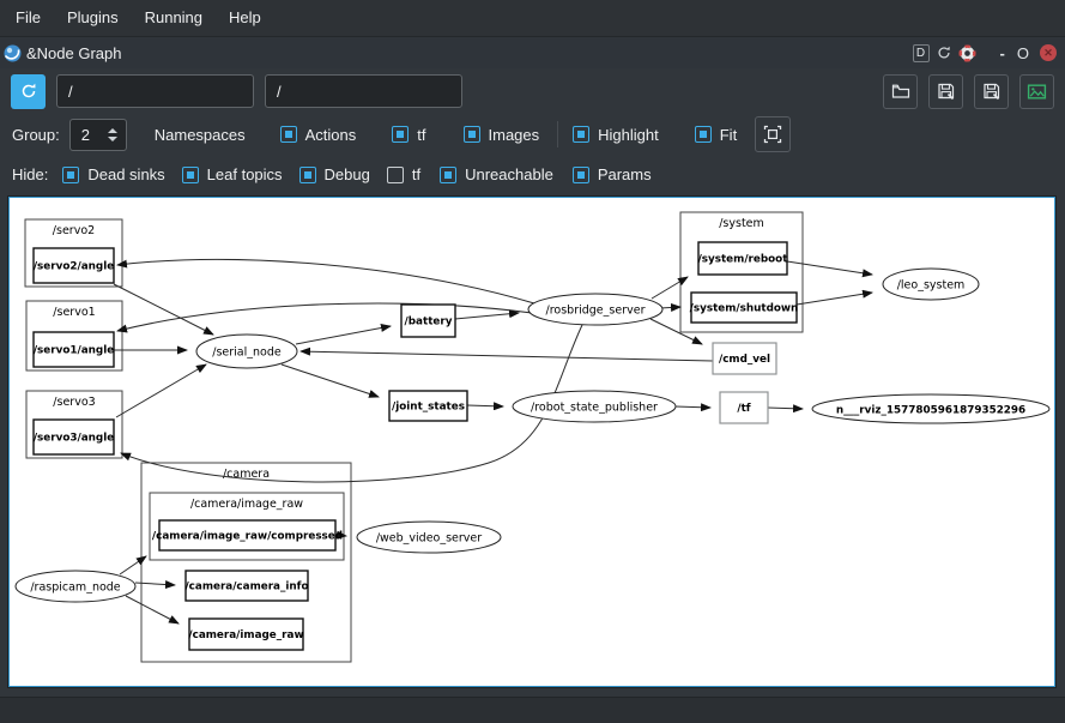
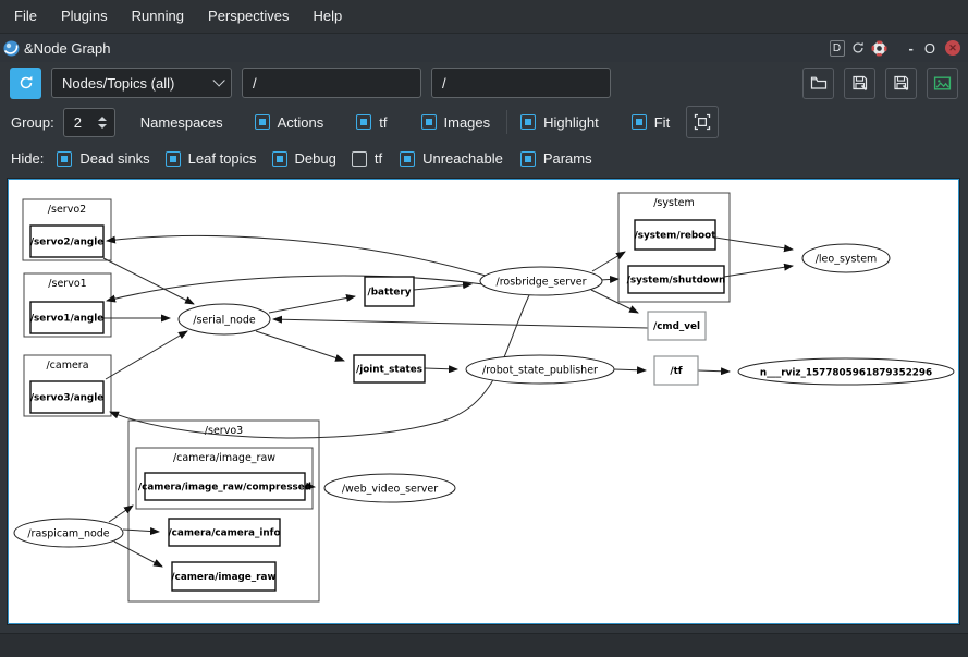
  File
  Plugins
  Running
+ Perspectives
  Help
  &Node Graph
  D
  -
  O
  ✕
+ Nodes/Topics (all)
  /
  /
  Group:
  2
  Namespaces
  Actions
  tf
  Images
  Highlight
  Fit
  Hide:
  Dead sinks
  Leaf topics
  Debug
  tf
  Unreachable
  Params
  /servo2
  /servo1
- /servo3
+ /camera
  /system
- /camera
+ /servo3
  /camera/image_raw
  /servo2/angle
  /servo1/angle
  /servo3/angle
  /system/reboot
  /system/shutdown
  /battery
  /joint_states
  /cmd_vel
  /tf
  /camera/image_raw/compressed
  /camera/camera_info
  /camera/image_raw
  /serial_node
  /rosbridge_server
  /robot_state_publisher
  /leo_system
  n___rviz_1577805961879352296
  /raspicam_node
  /web_video_server
